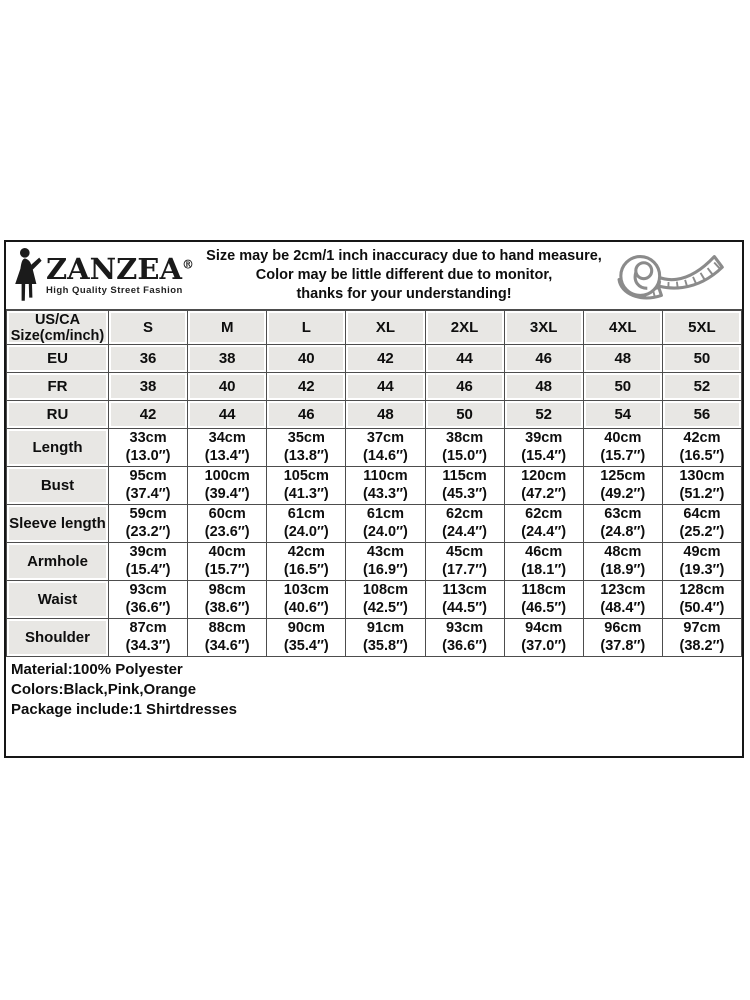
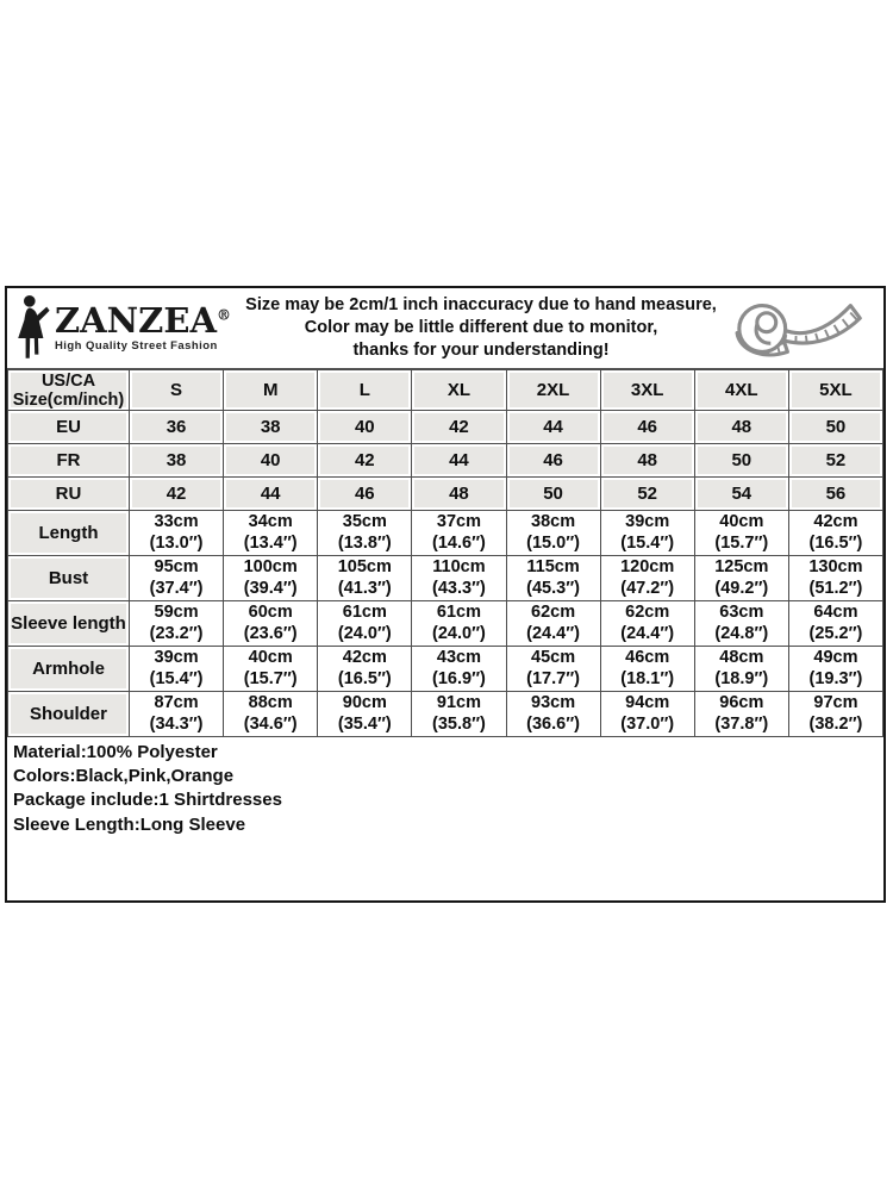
  ZANZEA®
  High Quality Street Fashion
  Size may be 2cm/1 inch inaccuracy due to hand measure,
  Color may be little different due to monitor,
  thanks for your understanding!
  US/CASize(cm/inch)	S	M	L	XL	2XL	3XL	4XL	5XL
  EU	36	38	40	42	44	46	48	50
  FR	38	40	42	44	46	48	50	52
  RU	42	44	46	48	50	52	54	56
  Length	33cm(13.0″)	34cm(13.4″)	35cm(13.8″)	37cm(14.6″)	38cm(15.0″)	39cm(15.4″)	40cm(15.7″)	42cm(16.5″)
  Bust	95cm(37.4″)	100cm(39.4″)	105cm(41.3″)	110cm(43.3″)	115cm(45.3″)	120cm(47.2″)	125cm(49.2″)	130cm(51.2″)
  Sleeve length	59cm(23.2″)	60cm(23.6″)	61cm(24.0″)	61cm(24.0″)	62cm(24.4″)	62cm(24.4″)	63cm(24.8″)	64cm(25.2″)
  Armhole	39cm(15.4″)	40cm(15.7″)	42cm(16.5″)	43cm(16.9″)	45cm(17.7″)	46cm(18.1″)	48cm(18.9″)	49cm(19.3″)
- Waist	93cm(36.6″)	98cm(38.6″)	103cm(40.6″)	108cm(42.5″)	113cm(44.5″)	118cm(46.5″)	123cm(48.4″)	128cm(50.4″)
  Shoulder	87cm(34.3″)	88cm(34.6″)	90cm(35.4″)	91cm(35.8″)	93cm(36.6″)	94cm(37.0″)	96cm(37.8″)	97cm(38.2″)
  Material:100% Polyester
  Colors:Black,Pink,Orange
  Package include:1 Shirtdresses
+ Sleeve Length:Long Sleeve
